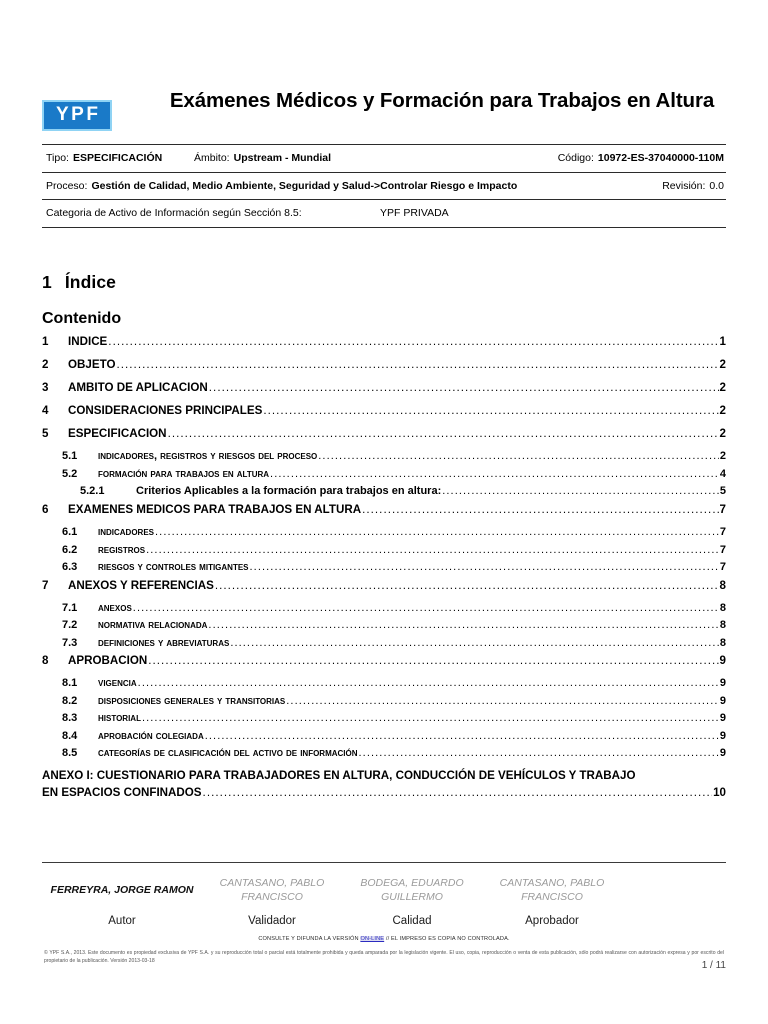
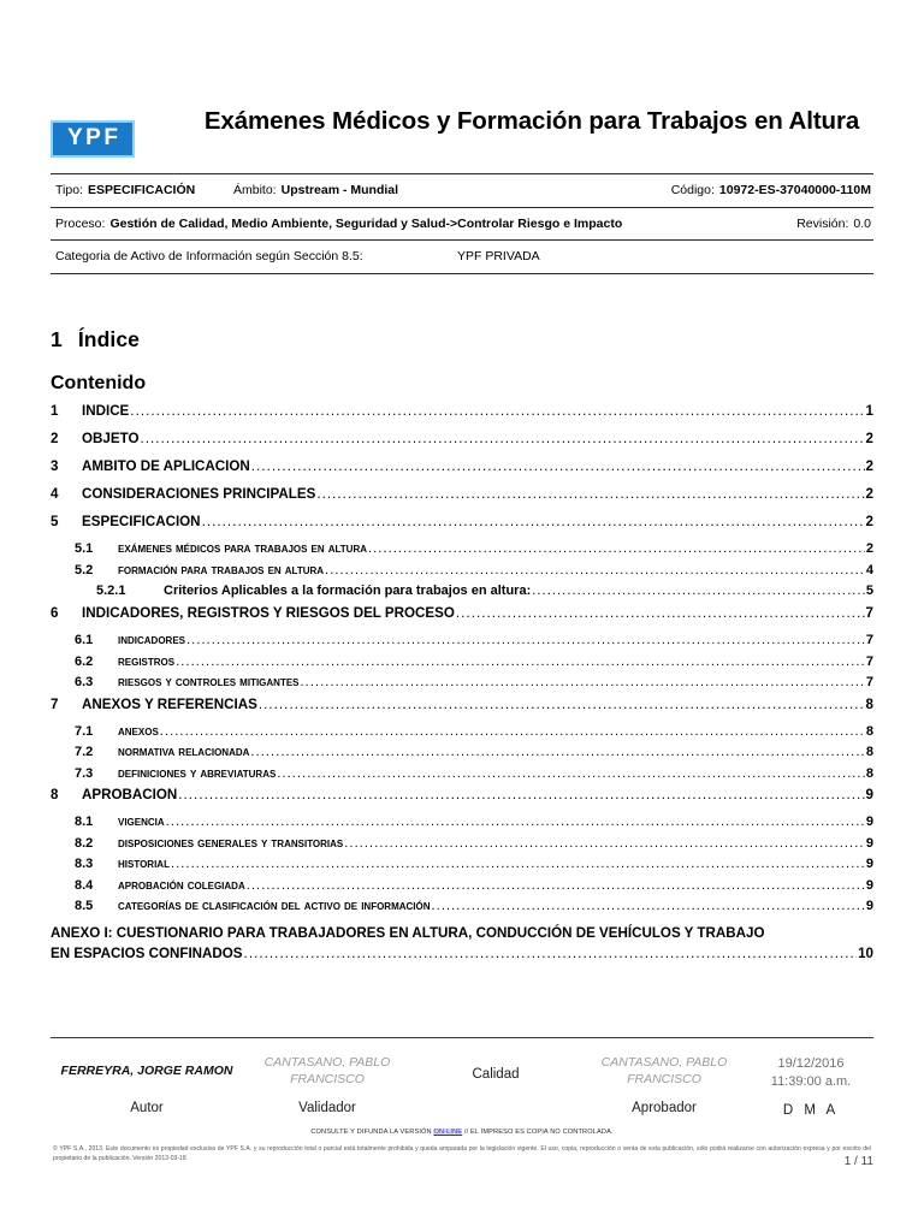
  YPF
  Exámenes Médicos y Formación para Trabajos en Altura
  Tipo:
  ESPECIFICACIÓN
  Ámbito:
  Upstream - Mundial
  Código:
  10972-ES-37040000-110M
  Proceso:
  Gestión de Calidad, Medio Ambiente, Seguridad y Salud->Controlar Riesgo e Impacto
  Revisión:
  0.0
  Categoria de Activo de Información según Sección 8.5:
  YPF PRIVADA
  1 Índice
  Contenido
  1
  ÍNDICE
  1
  2
  OBJETO
  2
  3
  ÁMBITO DE APLICACIÓN
  2
  4
  CONSIDERACIONES PRINCIPALES
  2
  5
  ESPECIFICACIÓN
  2
  5.1
- indicadores, registros y riesgos del proceso
+ exámenes médicos para trabajos en altura
  2
  5.2
  formación para trabajos en altura
  4
  5.2.1
  Criterios Aplicables a la formación para trabajos en altura:
  5
  6
- EXÁMENES MÉDICOS PARA TRABAJOS EN ALTURA
+ INDICADORES, REGISTROS Y RIESGOS DEL PROCESO
  7
  6.1
  indicadores
  7
  6.2
  registros
  7
  6.3
  riesgos y controles mitigantes
  7
  7
  ANEXOS Y REFERENCIAS
  8
  7.1
  anexos
  8
  7.2
  normativa relacionada
  8
  7.3
  definiciones y abreviaturas
  8
  8
  APROBACIÓN
  9
  8.1
  vigencia
  9
  8.2
  disposiciones generales y transitorias
  9
  8.3
  historial
  9
  8.4
  aprobación colegiada
  9
  8.5
  categorías de clasificación del activo de información
  9
  ANEXO I: CUESTIONARIO PARA TRABAJADORES EN ALTURA, CONDUCCIÓN DE VEHÍCULOS Y TRABAJO
  EN ESPACIOS CONFINADOS
  10
  FERREYRA, JORGE RAMON
  Autor
  CANTASANO, PABLO FRANCISCO
  Validador
- BODEGA, EDUARDO GUILLERMO
  Calidad
  CANTASANO, PABLO FRANCISCO
  Aprobador
+ 19/12/2016
+ 11:39:00 a.m.
+ D M A
  1 / 11
